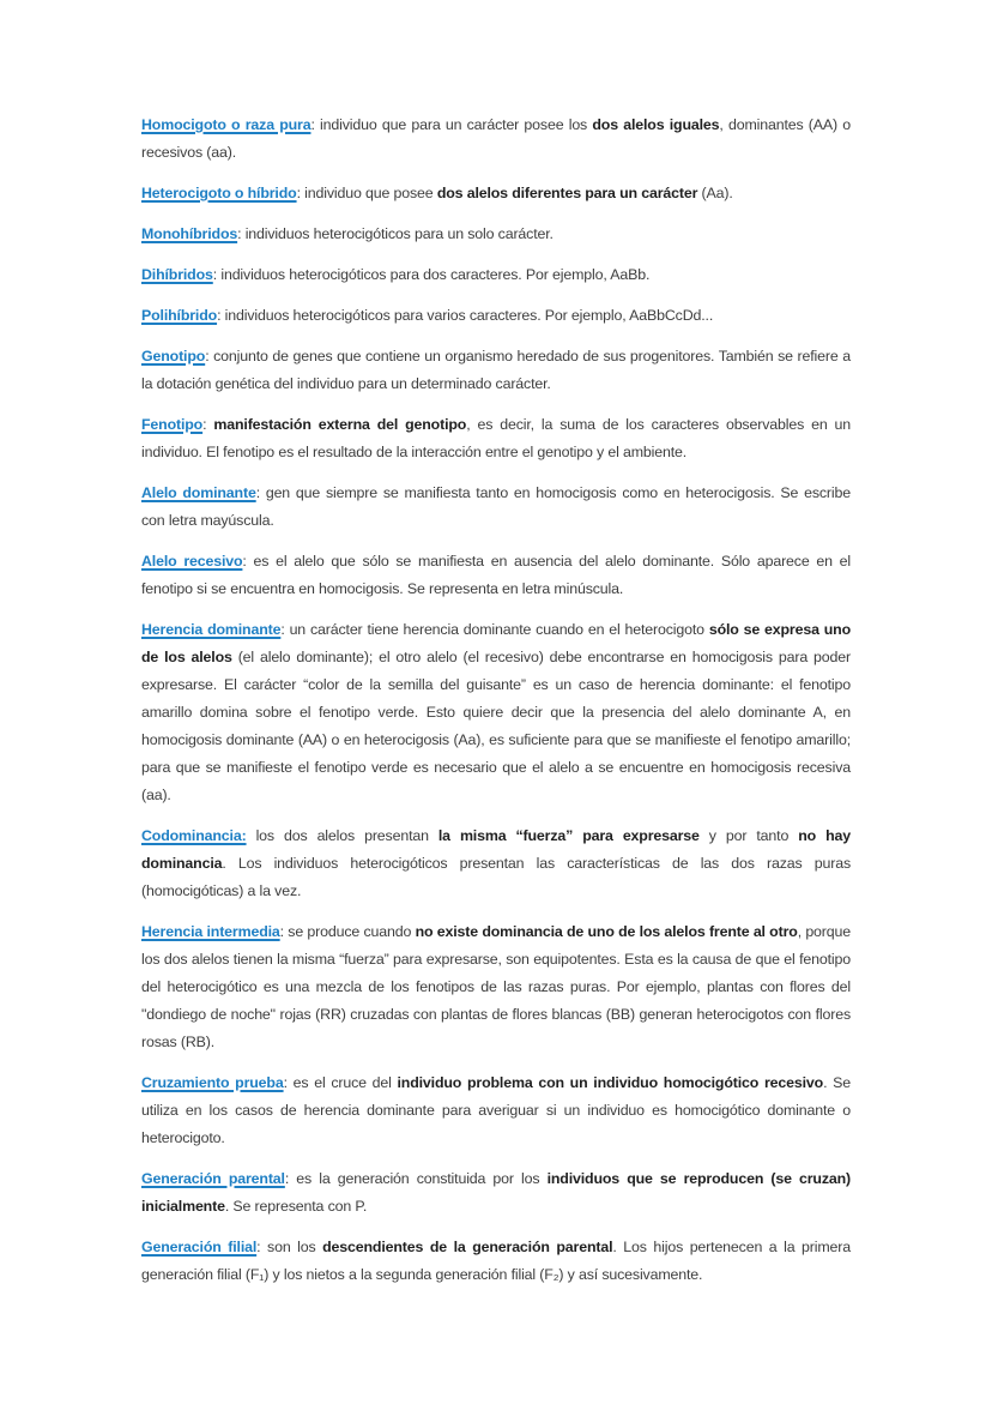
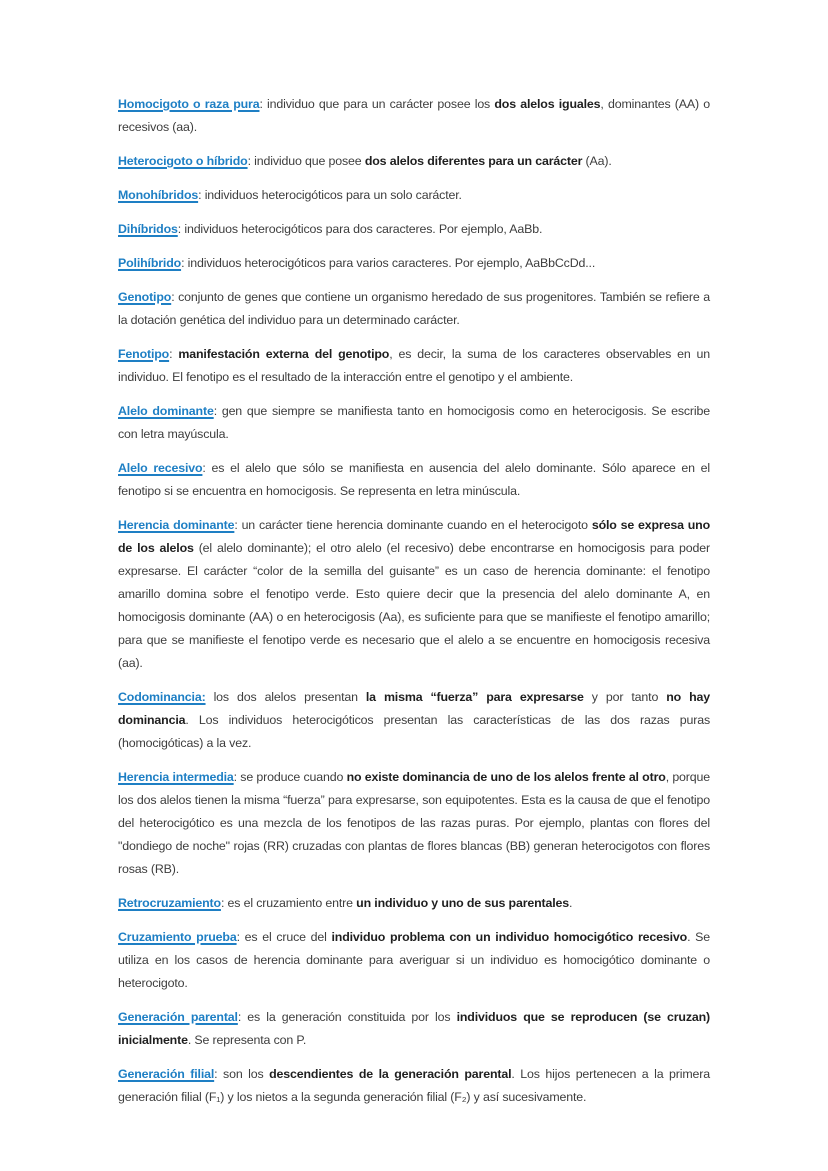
  Homocigoto o raza pura: individuo que para un carácter posee los dos alelos iguales, dominantes (AA) o recesivos (aa).
  Heterocigoto o híbrido: individuo que posee dos alelos diferentes para un carácter (Aa).
  Monohíbridos: individuos heterocigóticos para un solo carácter.
  Dihíbridos: individuos heterocigóticos para dos caracteres. Por ejemplo, AaBb.
  Polihíbrido: individuos heterocigóticos para varios caracteres. Por ejemplo, AaBbCcDd...
  Genotipo: conjunto de genes que contiene un organismo heredado de sus progenitores. También se refiere a la dotación genética del individuo para un determinado carácter.
  Fenotipo: manifestación externa del genotipo, es decir, la suma de los caracteres observables en un individuo. El fenotipo es el resultado de la interacción entre el genotipo y el ambiente.
  Alelo dominante: gen que siempre se manifiesta tanto en homocigosis como en heterocigosis. Se escribe con letra mayúscula.
  Alelo recesivo: es el alelo que sólo se manifiesta en ausencia del alelo dominante. Sólo aparece en el fenotipo si se encuentra en homocigosis. Se representa en letra minúscula.
  Herencia dominante: un carácter tiene herencia dominante cuando en el heterocigoto sólo se expresa uno de los alelos (el alelo dominante); el otro alelo (el recesivo) debe encontrarse en homocigosis para poder expresarse. El carácter “color de la semilla del guisante” es un caso de herencia dominante: el fenotipo amarillo domina sobre el fenotipo verde. Esto quiere decir que la presencia del alelo dominante A, en homocigosis dominante (AA) o en heterocigosis (Aa), es suficiente para que se manifieste el fenotipo amarillo; para que se manifieste el fenotipo verde es necesario que el alelo a se encuentre en homocigosis recesiva (aa).
  Codominancia: los dos alelos presentan la misma “fuerza” para expresarse y por tanto no hay dominancia. Los individuos heterocigóticos presentan las características de las dos razas puras (homocigóticas) a la vez.
  Herencia intermedia: se produce cuando no existe dominancia de uno de los alelos frente al otro, porque los dos alelos tienen la misma “fuerza” para expresarse, son equipotentes. Esta es la causa de que el fenotipo del heterocigótico es una mezcla de los fenotipos de las razas puras. Por ejemplo, plantas con flores del "dondiego de noche" rojas (RR) cruzadas con plantas de flores blancas (BB) generan heterocigotos con flores rosas (RB).
+ Retrocruzamiento: es el cruzamiento entre un individuo y uno de sus parentales.
  Cruzamiento prueba: es el cruce del individuo problema con un individuo homocigótico recesivo. Se utiliza en los casos de herencia dominante para averiguar si un individuo es homocigótico dominante o heterocigoto.
  Generación parental: es la generación constituida por los individuos que se reproducen (se cruzan) inicialmente. Se representa con P.
  Generación filial: son los descendientes de la generación parental. Los hijos pertenecen a la primera generación filial (F₁) y los nietos a la segunda generación filial (F₂) y así sucesivamente.
